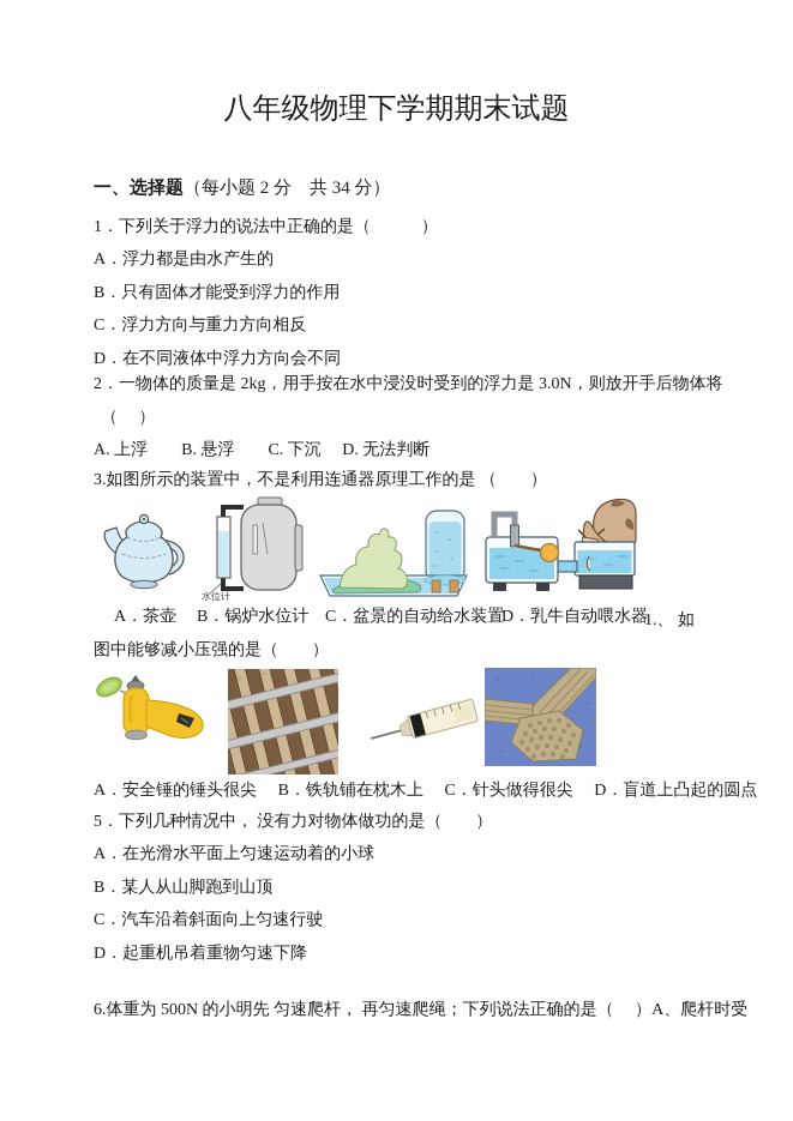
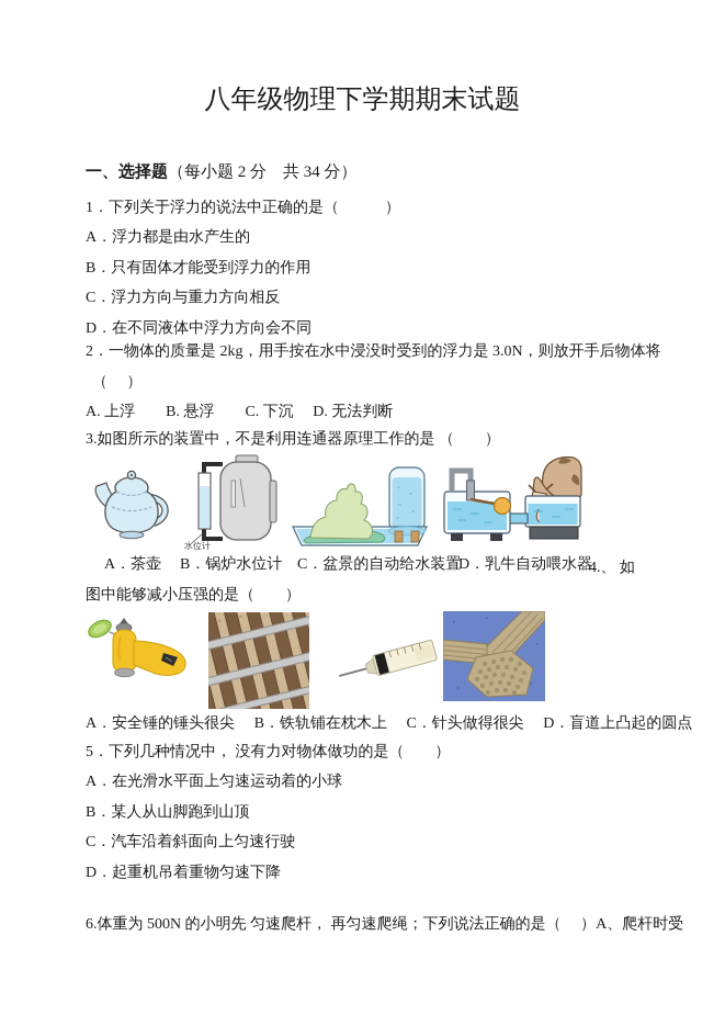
  八年级物理下学期期末试题
  一、选择题（每小题 2 分 共 34 分）
  1．下列关于浮力的说法中正确的是（ ）
  A．浮力都是由水产生的
  B．只有固体才能受到浮力的作用
  C．浮力方向与重力方向相反
  D．在不同液体中浮力方向会不同
  2．一物体的质量是 2kg，用手按在水中浸没时受到的浮力是 3.0N，则放开手后物体将
  （ ）
  A. 上浮 B. 悬浮 C. 下沉 D. 无法判断
  3.如图所示的装置中，不是利用连通器原理工作的是 （ ）
  水位计
  A．茶壶
  B．锅炉水位计
  C．盆景的自动给水装置
  D．乳牛自动喂水器
- 1.、 如
+ 4.、 如
  图中能够减小压强的是（ ）
  A．安全锤的锤头很尖 B．铁轨铺在枕木上 C．针头做得很尖 D．盲道上凸起的圆点
  5．下列几种情况中， 没有力对物体做功的是（ ）
  A．在光滑水平面上匀速运动着的小球
  B．某人从山脚跑到山顶
  C．汽车沿着斜面向上匀速行驶
  D．起重机吊着重物匀速下降
  6.体重为 500N 的小明先 匀速爬杆， 再匀速爬绳；下列说法正确的是（ ）A、爬杆时受
